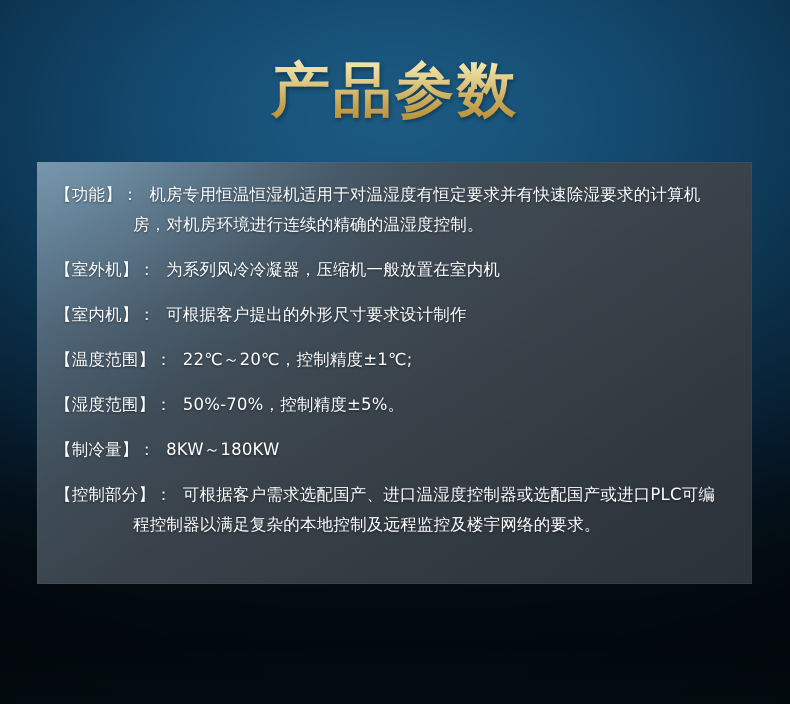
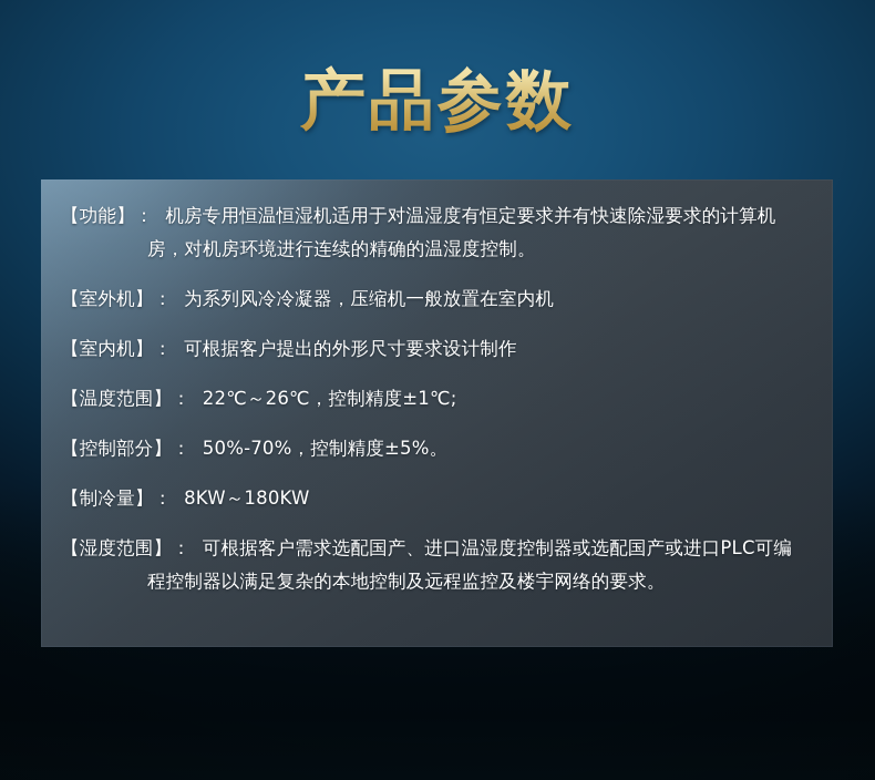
  产品参数
  【功能】： 机房专用恒温恒湿机适用于对温湿度有恒定要求并有快速除湿要求的计算机
  房，对机房环境进行连续的精确的温湿度控制。
  【室外机】： 为系列风冷冷凝器，压缩机一般放置在室内机
  【室内机】： 可根据客户提出的外形尺寸要求设计制作
- 【温度范围】： 22℃～20℃，控制精度±1℃;
+ 【温度范围】： 22℃～26℃，控制精度±1℃;
- 【湿度范围】： 50%-70%，控制精度±5%。
+ 【控制部分】： 50%-70%，控制精度±5%。
  【制冷量】： 8KW～180KW
- 【控制部分】： 可根据客户需求选配国产、进口温湿度控制器或选配国产或进口PLC可编
+ 【湿度范围】： 可根据客户需求选配国产、进口温湿度控制器或选配国产或进口PLC可编
  程控制器以满足复杂的本地控制及远程监控及楼宇网络的要求。
